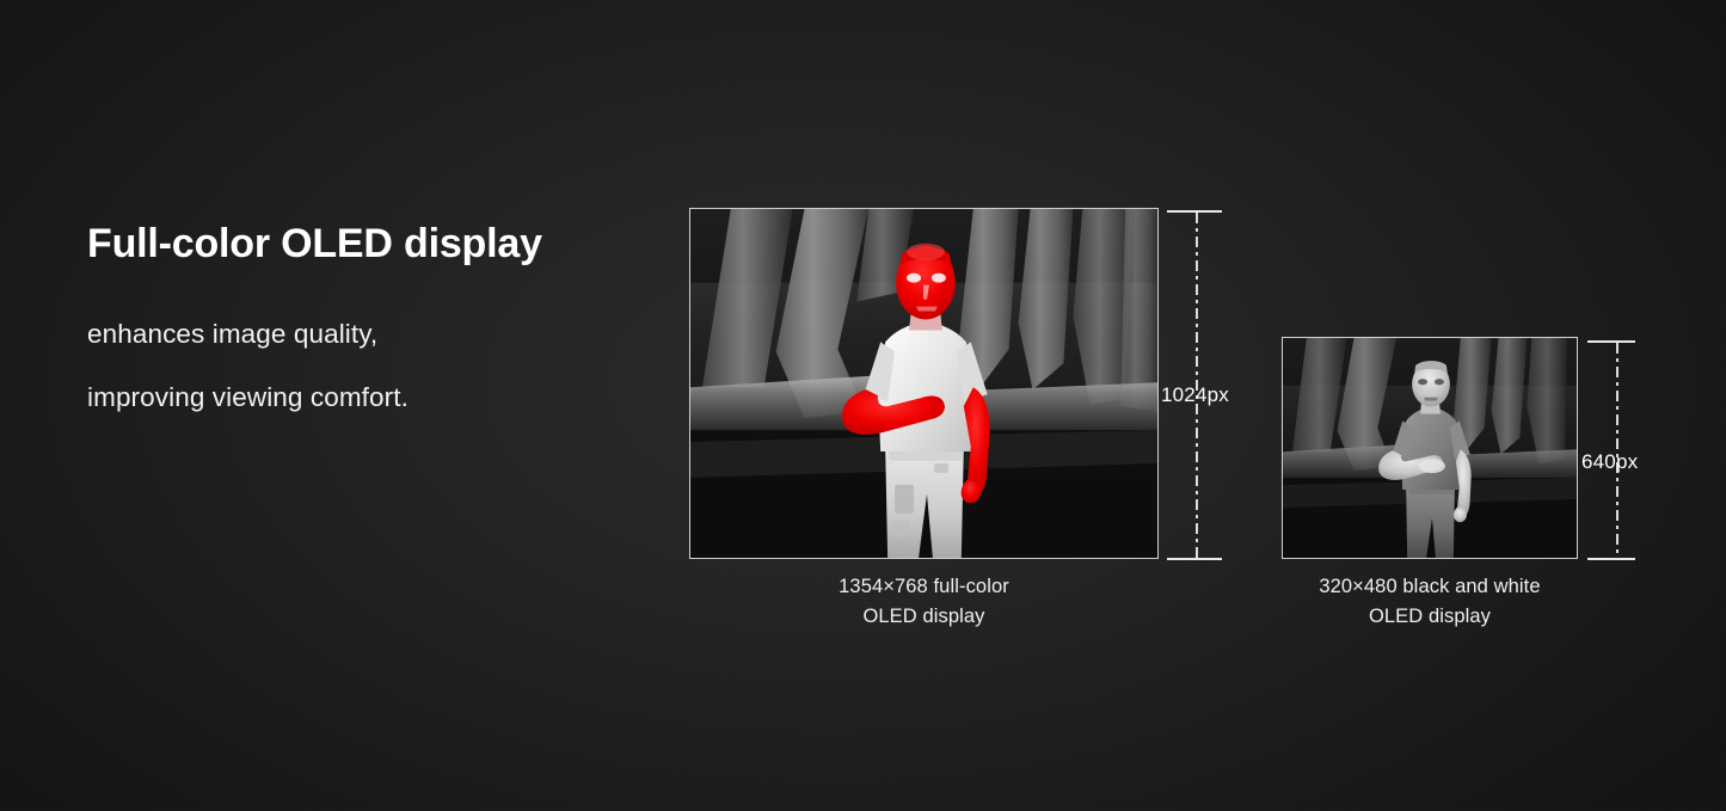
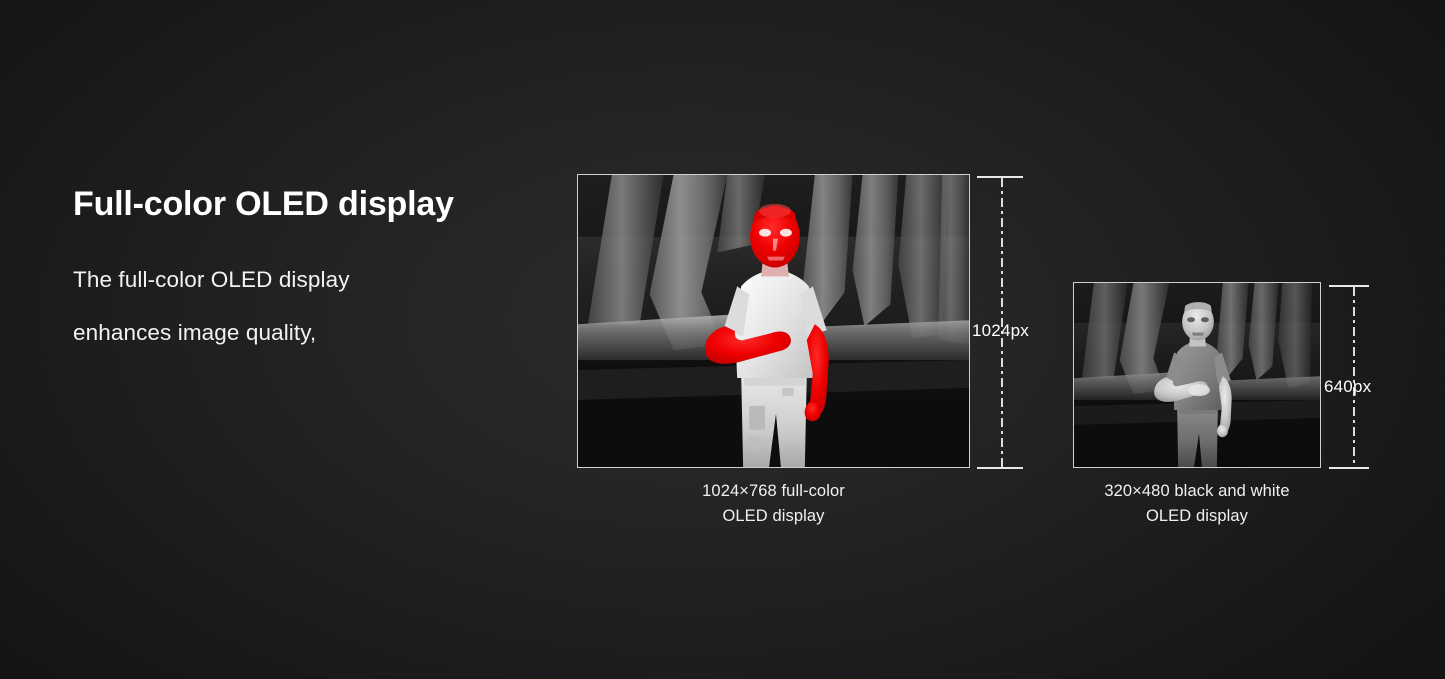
  Full-color OLED display
+ The full-color OLED display
  enhances image quality,
- improving viewing comfort.
- 1354×768 full-color
+ 1024×768 full-color
  OLED display
  1024px
  320×480 black and white
  OLED display
  640px
